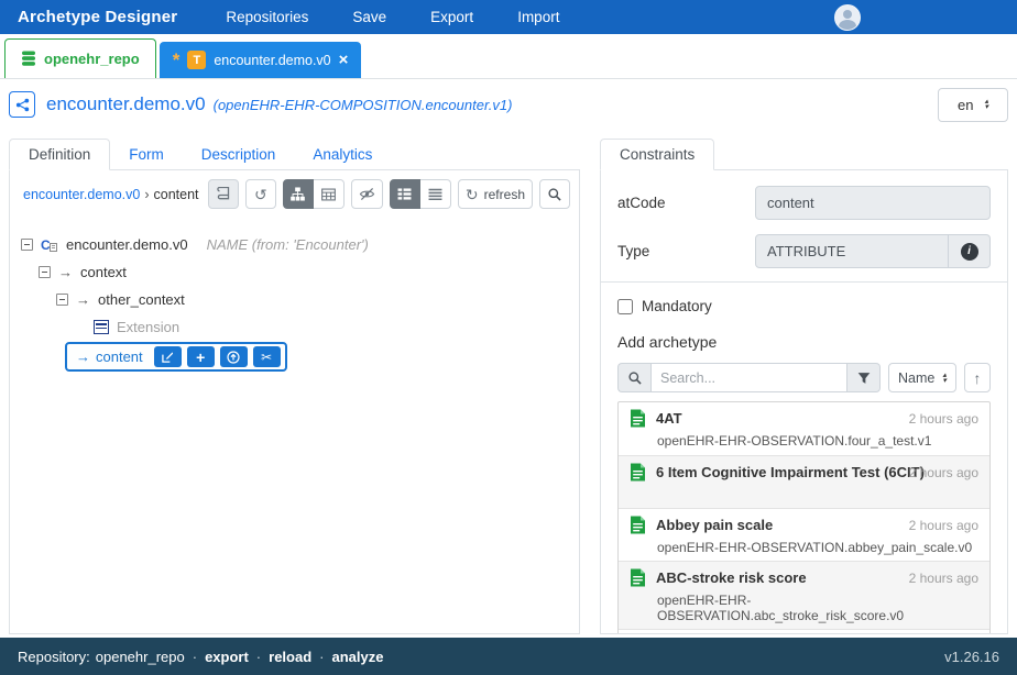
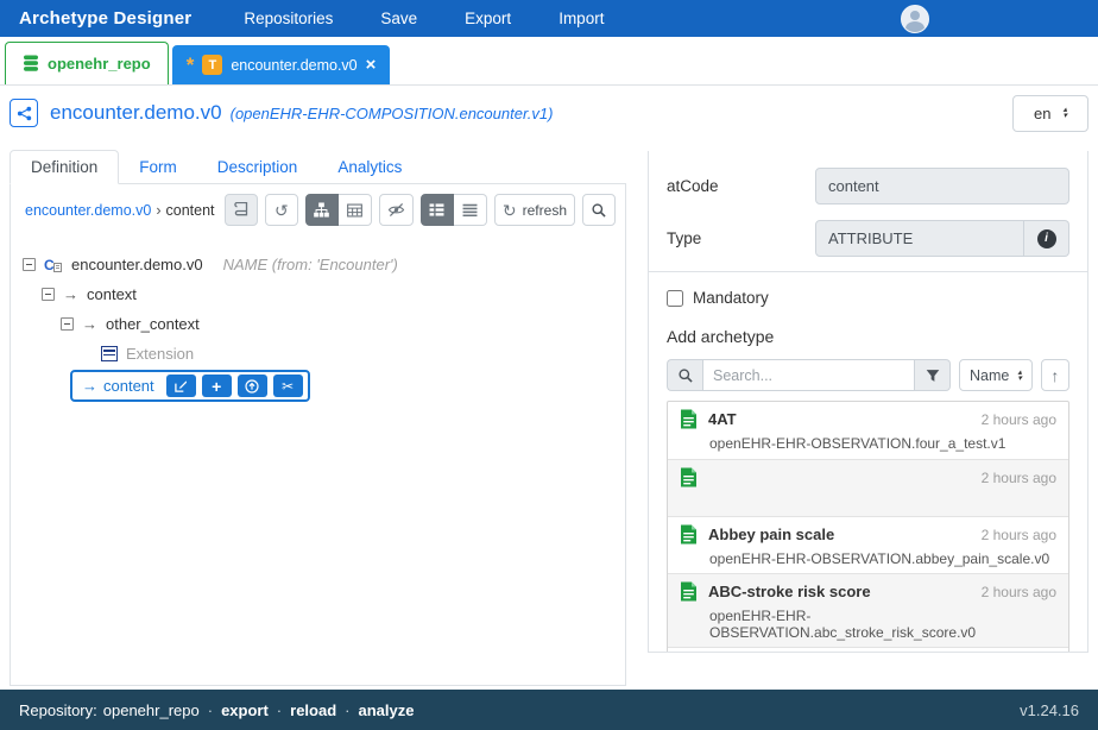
  Archetype Designer
  Repositories
  Save
  Export
  Import
  openehr_repo
  *
  T
  encounter.demo.v0
  ×
  encounter.demo.v0
  (openEHR-EHR-COMPOSITION.encounter.v1)
  en
  Definition
  Form
  Description
  Analytics
  encounter.demo.v0
  ›
  content
  ↺
  ↻
  refresh
  C
  encounter.demo.v0
  NAME (from: 'Encounter')
  →
  context
  →
  other_context
  Extension
  →
  content
  +
  ✂
- Constraints
  atCode
  content
  Type
  ATTRIBUTE
  i
  Mandatory
  Add archetype
  Search...
  Name
  ↑
  4AT
  2 hours ago
  openEHR-EHR-OBSERVATION.four_a_test.v1
- 6 Item Cognitive Impairment Test (6CIT)
  2 hours ago
  Abbey pain scale
  2 hours ago
  openEHR-EHR-OBSERVATION.abbey_pain_scale.v0
  ABC-stroke risk score
  2 hours ago
  openEHR-EHR-OBSERVATION.abc_stroke_risk_score.v0
  Repository:
  openehr_repo
  ·
  export
  ·
  reload
  ·
  analyze
- v1.26.16
+ v1.24.16
